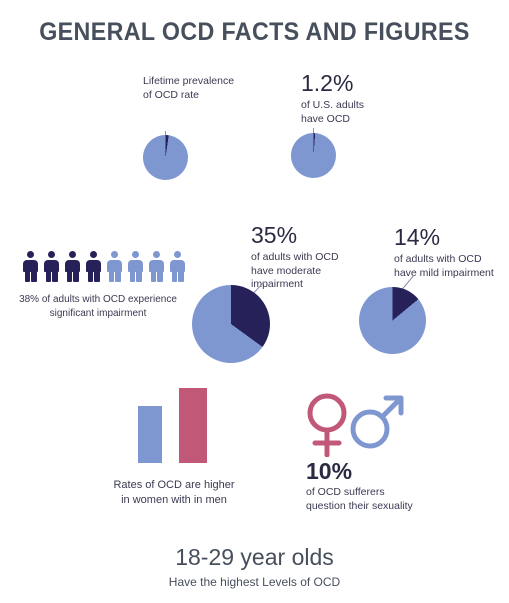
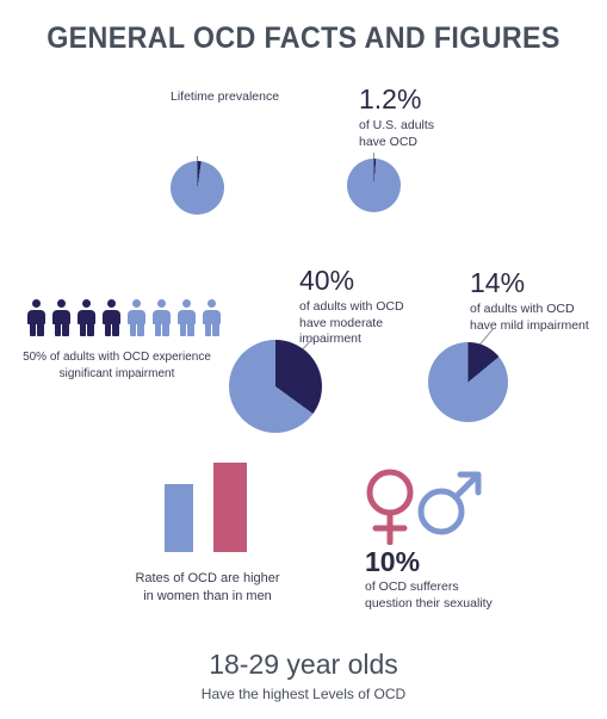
  GENERAL OCD FACTS AND FIGURES
  Lifetime prevalence
- of OCD rate
  1.2%
  of U.S. adults
  have OCD
- 38% of adults with OCD experience
+ 50% of adults with OCD experience
  significant impairment
- 35%
+ 40%
  of adults with OCD
  have moderate
  impairment
  14%
  of adults with OCD
  have mild impairment
  Rates of OCD are higher
- in women with in men
+ in women than in men
  10%
  of OCD sufferers
  question their sexuality
  18-29 year olds
  Have the highest Levels of OCD
